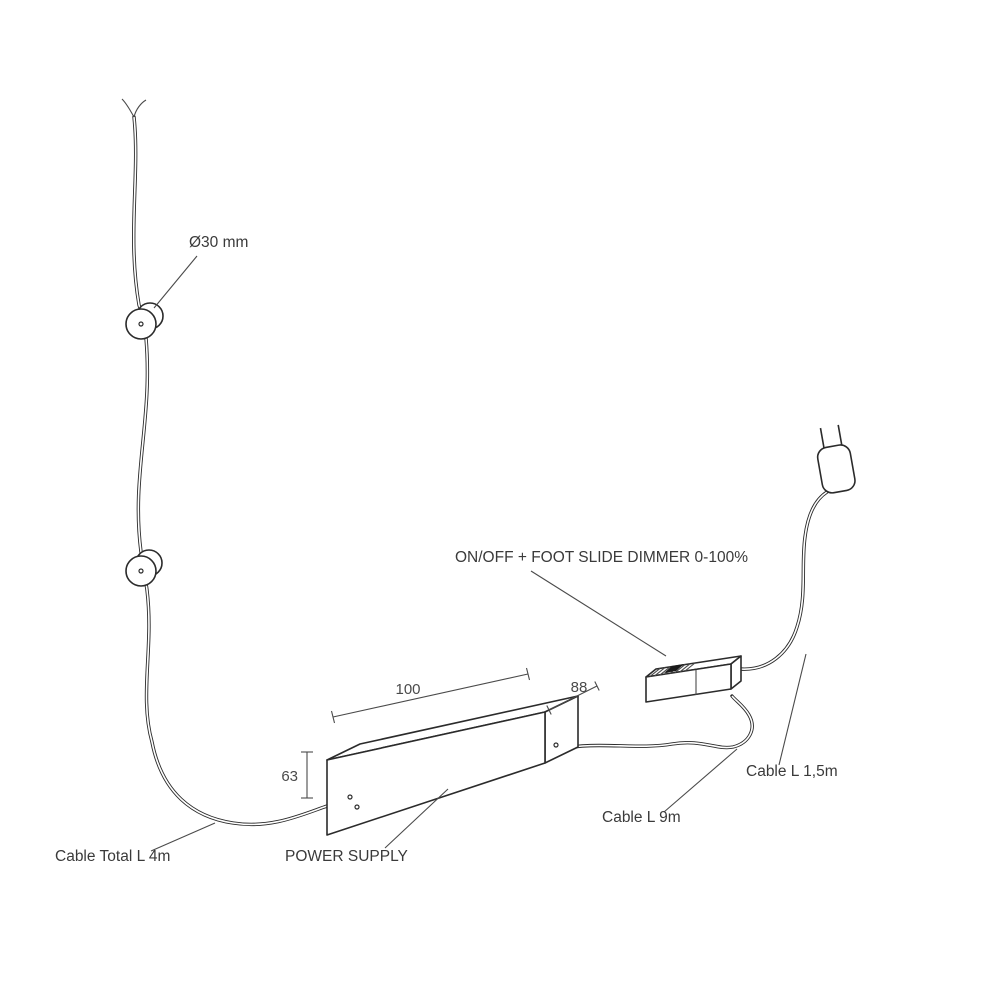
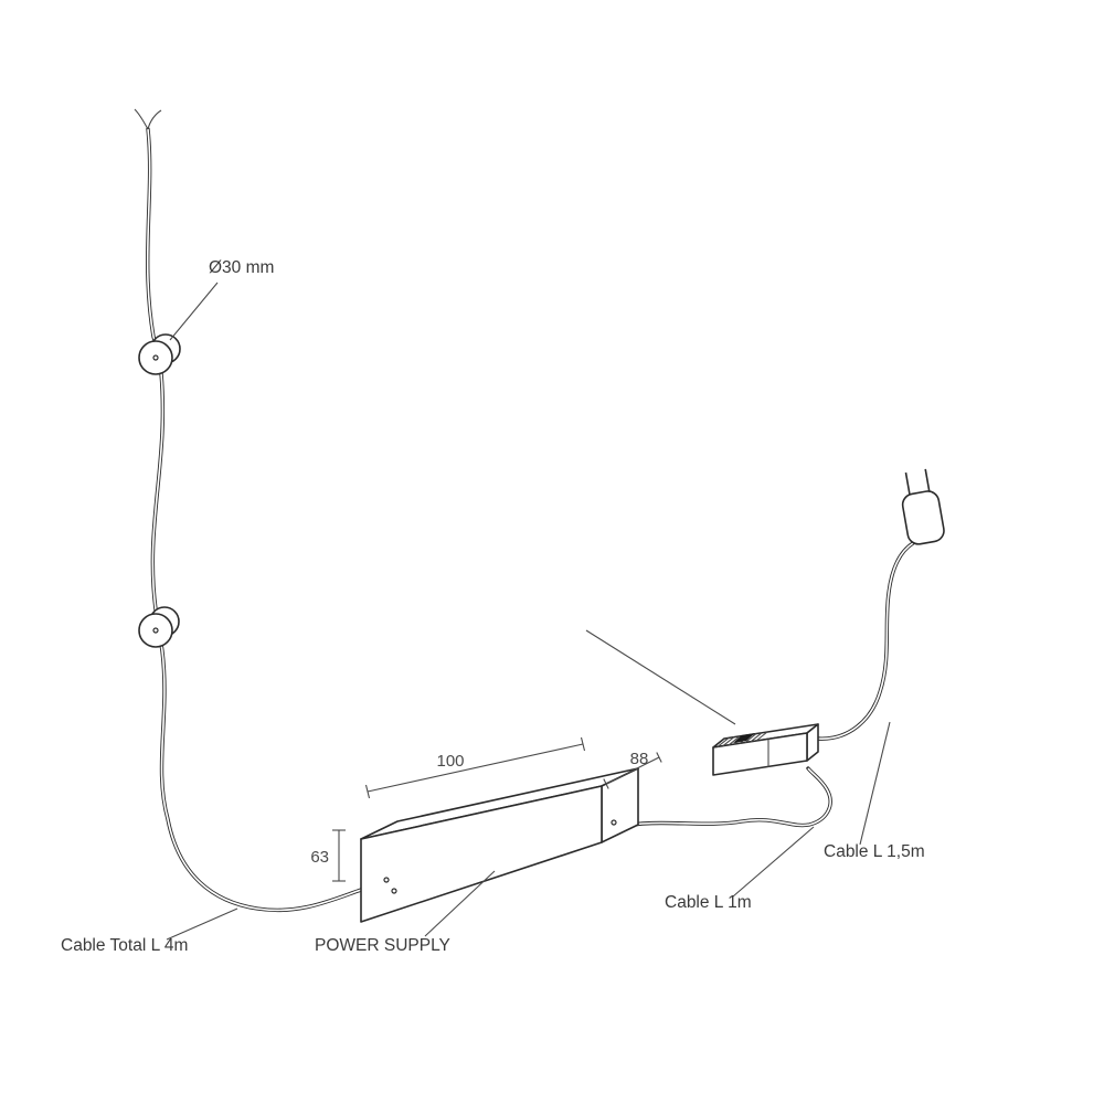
  100
  88
  63
  Ø30 mm
  Cable Total L 4m
  POWER SUPPLY
- ON/OFF + FOOT SLIDE DIMMER 0-100%
- Cable L 9m
+ Cable L 1m
  Cable L 1,5m
